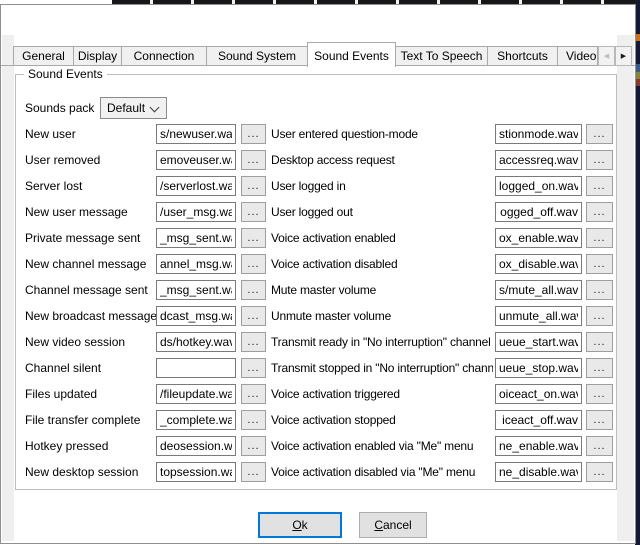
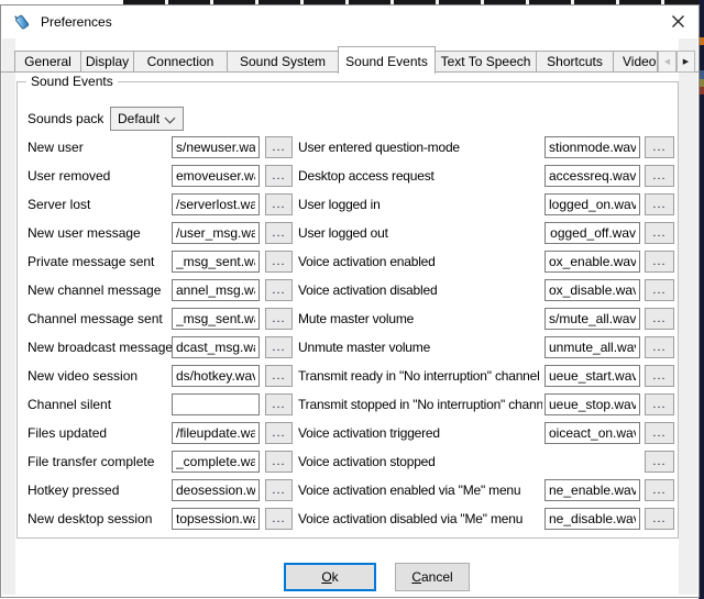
+ Preferences
  General
  Display
  Connection
  Sound System
  Sound Events
  Text To Speech
  Shortcuts
  Video
  Sound Events
  Sounds pack
  Default
  New user
  s/newuser.wa
  ...
  User removed
  emoveuser.w
  ...
  Server lost
  /serverlost.wa
  ...
  New user message
  /user_msg.wa
  ...
  Private message sent
  _msg_sent.w
  ...
  New channel message
  annel_msg.w
  ...
  Channel message sent
  _msg_sent.w
  ...
  New broadcast message
  dcast_msg.w
  ...
  New video session
  ds/hotkey.wa
  ...
  Channel silent
  ...
  Files updated
  /fileupdate.wa
  ...
  File transfer complete
  _complete.wa
  ...
  Hotkey pressed
  deosession.w
  ...
  New desktop session
  topsession.w
  ...
  User entered question-mode
  stionmode.wav
  ...
  Desktop access request
  accessreq.wav
  ...
  User logged in
  logged_on.wav
  ...
  User logged out
  ogged_off.wav
  ...
  Voice activation enabled
  ox_enable.wav
  ...
  Voice activation disabled
  ox_disable.wa
  ...
  Mute master volume
  s/mute_all.wav
  ...
  Unmute master volume
  unmute_all.wa
  ...
  Transmit ready in "No interruption" channel
  ueue_start.wav
  ...
  Transmit stopped in "No interruption" chann
  ueue_stop.wav
  ...
  Voice activation triggered
  oiceact_on.wa
  ...
  Voice activation stopped
- iceact_off.wav
  ...
  Voice activation enabled via "Me" menu
  ne_enable.wav
  ...
  Voice activation disabled via "Me" menu
  ne_disable.wa
  ...
  O
  k
  C
  ancel
